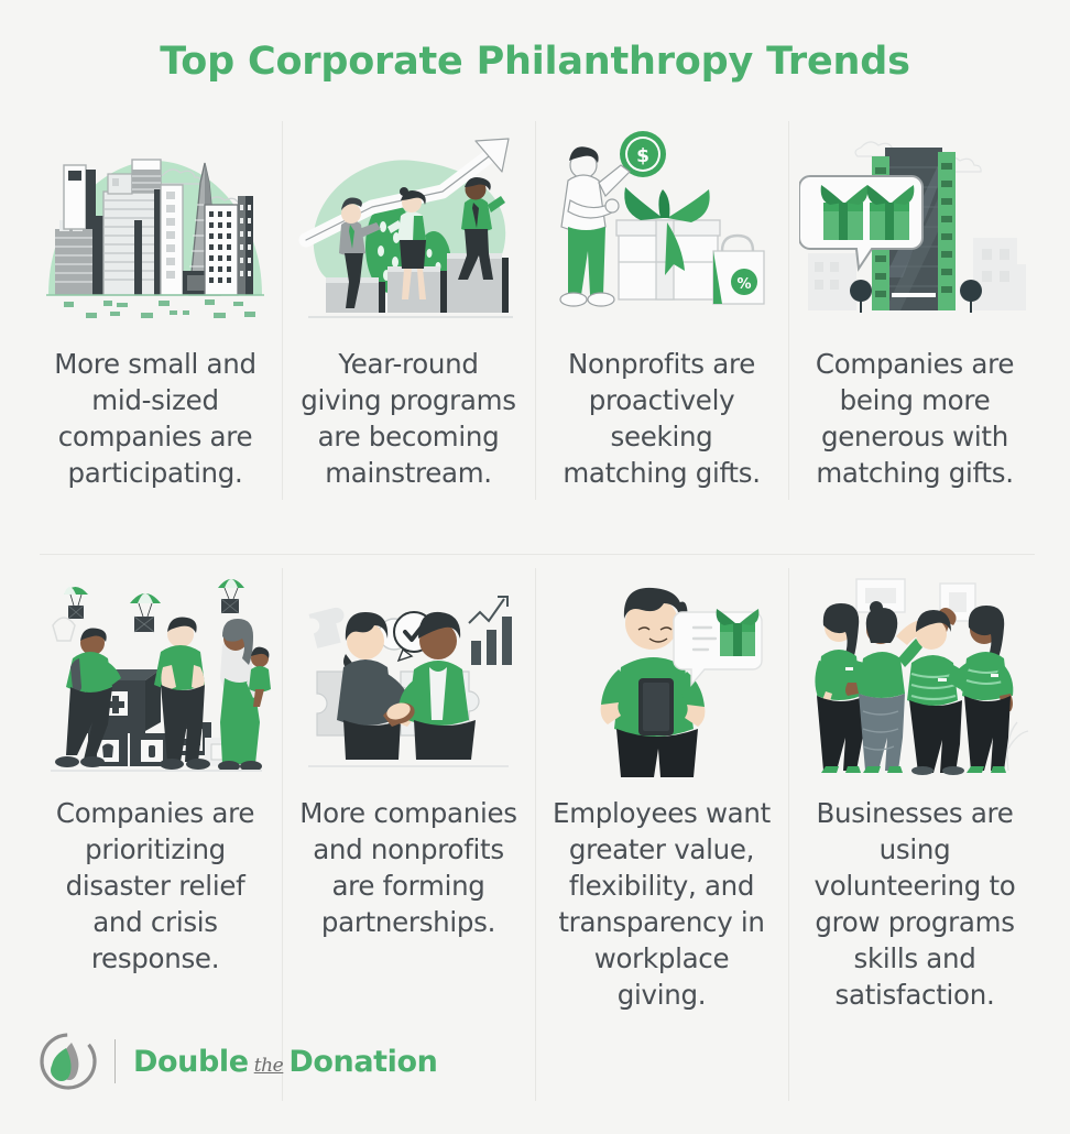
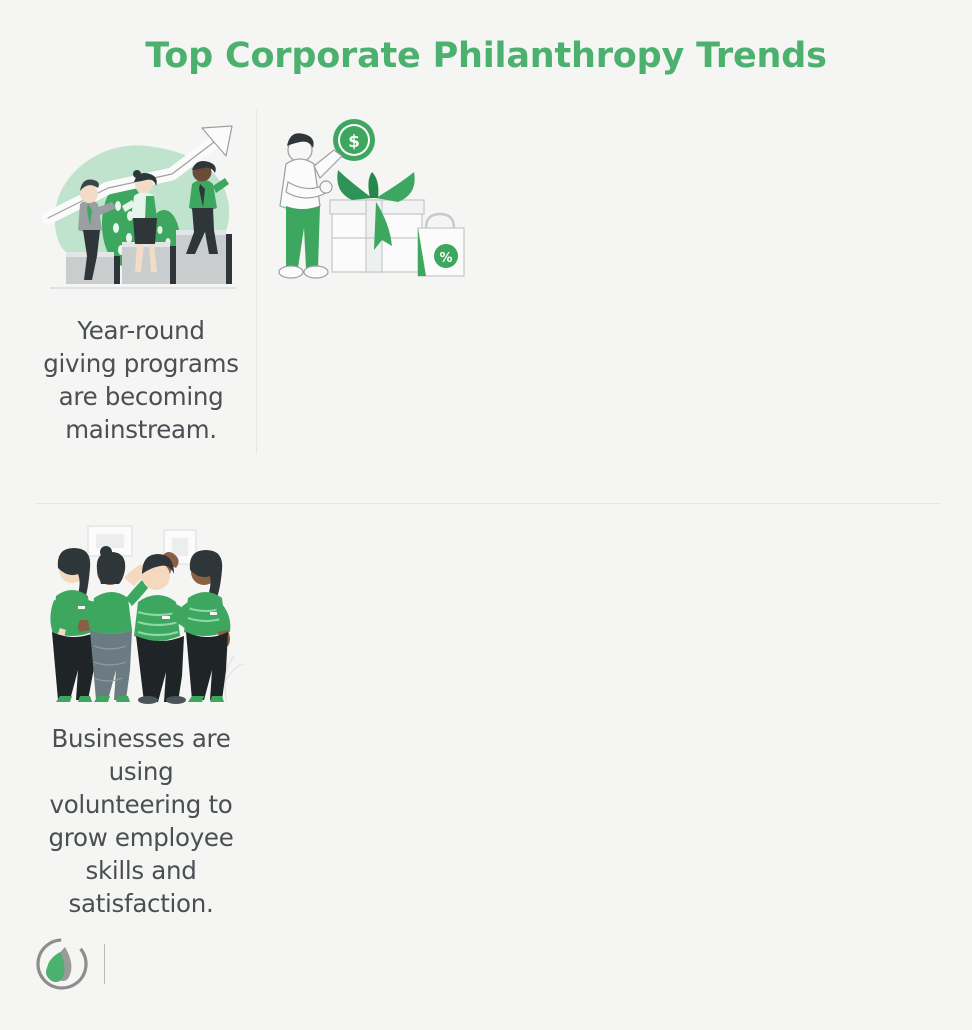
  Top Corporate Philanthropy Trends
- More small and mid-sized companies are participating.
  Year-round giving programs are becoming mainstream.
  $
  %
- Nonprofits are proactively seeking matching gifts.
- Companies are being more generous with matching gifts.
- Companies are prioritizing disaster relief and crisis response.
- More companies and nonprofits are forming partnerships.
- Employees want greater value, flexibility, and transparency in workplace giving.
- Businesses are using volunteering to grow programs skills and satisfaction.
+ Businesses are using volunteering to grow employee skills and satisfaction.
- Double
- the
- Donation
